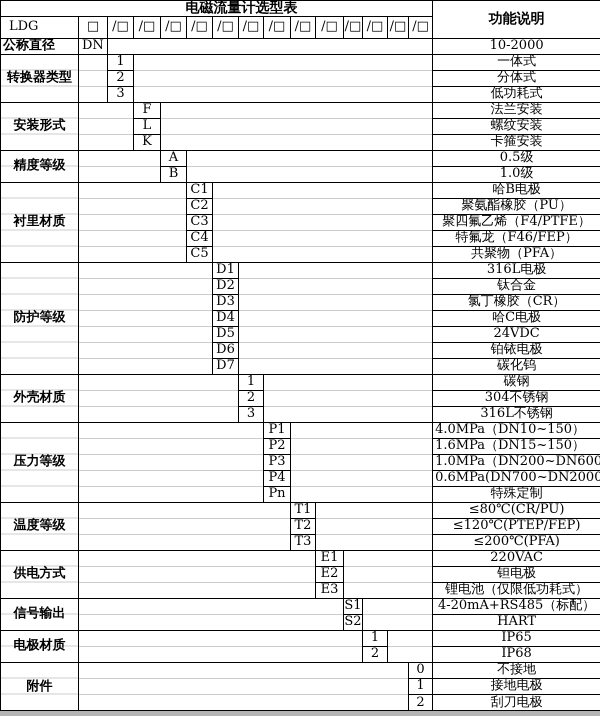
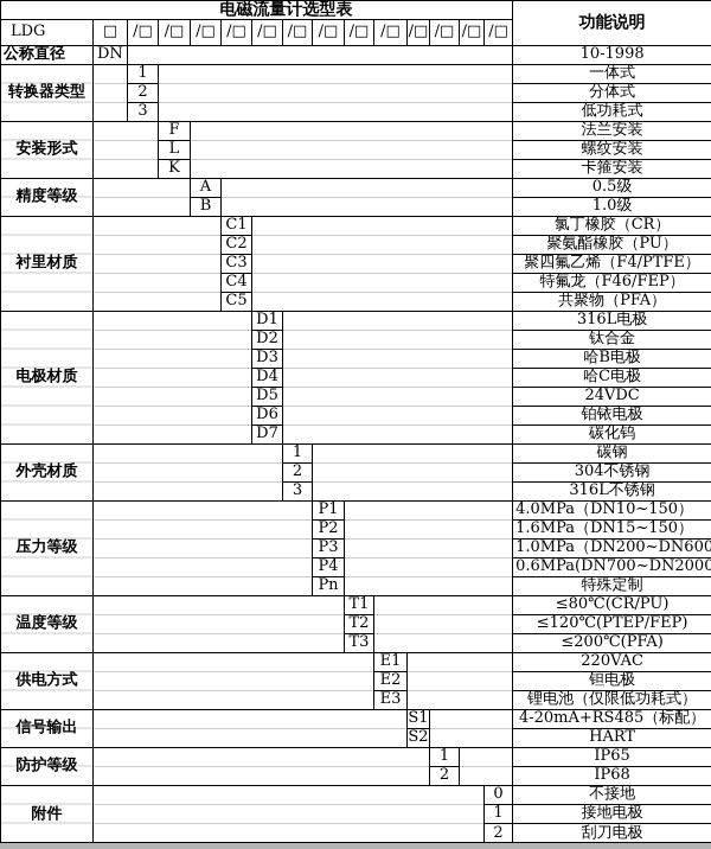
  电磁流量计选型表	功能说明
  LDG	□	/□	/□	/□	/□	/□	/□	/□	/□	/□	/□	/□	/□	/□
- 公称直径	DN		10-2000
+ 公称直径	DN		10-1998
  转换器类型		1		一体式
  	2		分体式
  	3		低功耗式
  安装形式		F		法兰安装
  	L		螺纹安装
  	K		卡箍安装
  精度等级		A		0.5级
  	B		1.0级
- 衬里材质		C1		哈B电极
+ 衬里材质		C1		氯丁橡胶（CR）
  	C2		聚氨酯橡胶（PU）
  	C3		聚四氟乙烯（F4/PTFE）
  	C4		特氟龙（F46/FEP）
  	C5		共聚物（PFA）
- 防护等级		D1		316L电极
+ 电极材质		D1		316L电极
  	D2		钛合金
- 	D3		氯丁橡胶（CR）
+ 	D3		哈B电极
  	D4		哈C电极
  	D5		24VDC
  	D6		铂铱电极
  	D7		碳化钨
  外壳材质		1		碳钢
  	2		304不锈钢
  	3		316L不锈钢
  压力等级		P1		4.0MPa（DN10~150）
  	P2		1.6MPa（DN15~150）
  	P3		1.0MPa（DN200~DN600
  	P4		0.6MPa(DN700~DN2000
  	Pn		特殊定制
  温度等级		T1		≤80℃(CR/PU)
  	T2		≤120℃(PTEP/FEP)
  	T3		≤200℃(PFA)
  供电方式		E1		220VAC
  	E2		钽电极
  	E3		锂电池（仅限低功耗式）
  信号输出		S1		4-20mA+RS485（标配）
  	S2		HART
- 电极材质		1		IP65
+ 防护等级		1		IP65
  	2		IP68
  附件		0	不接地
  	1	接地电极
  	2	刮刀电极
